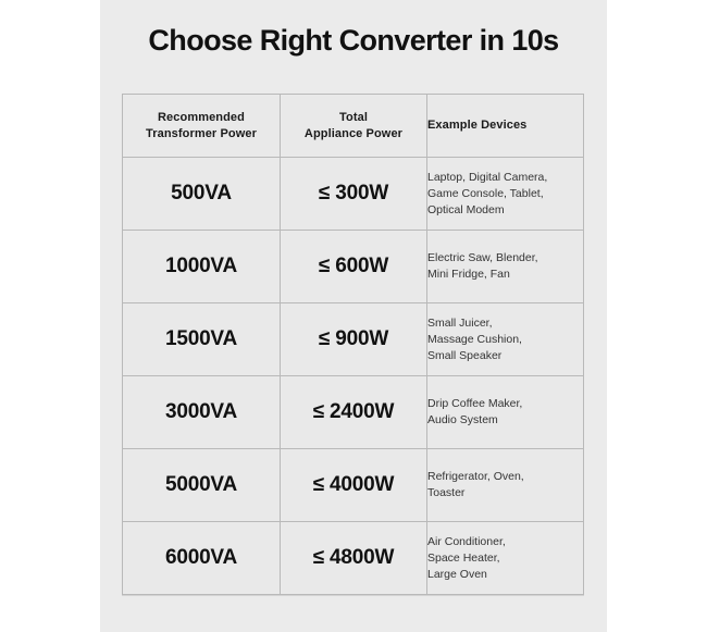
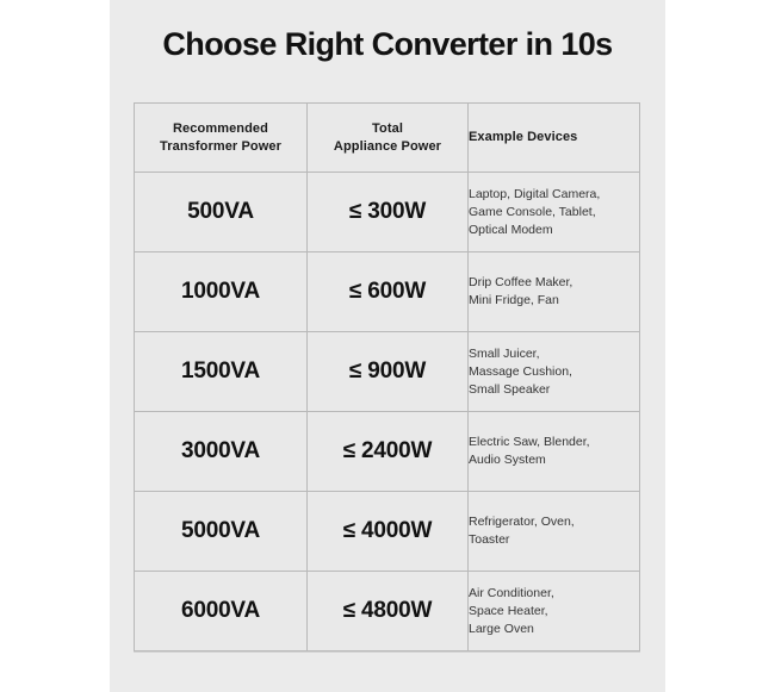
  Choose Right Converter in 10s
  Recommended Transformer Power	Total Appliance Power	Example Devices
  500VA	≤ 300W	Laptop, Digital Camera, Game Console, Tablet, Optical Modem
- 1000VA	≤ 600W	Electric Saw, Blender, Mini Fridge, Fan
+ 1000VA	≤ 600W	Drip Coffee Maker, Mini Fridge, Fan
  1500VA	≤ 900W	Small Juicer, Massage Cushion, Small Speaker
- 3000VA	≤ 2400W	Drip Coffee Maker, Audio System
+ 3000VA	≤ 2400W	Electric Saw, Blender, Audio System
  5000VA	≤ 4000W	Refrigerator, Oven, Toaster
  6000VA	≤ 4800W	Air Conditioner, Space Heater, Large Oven
